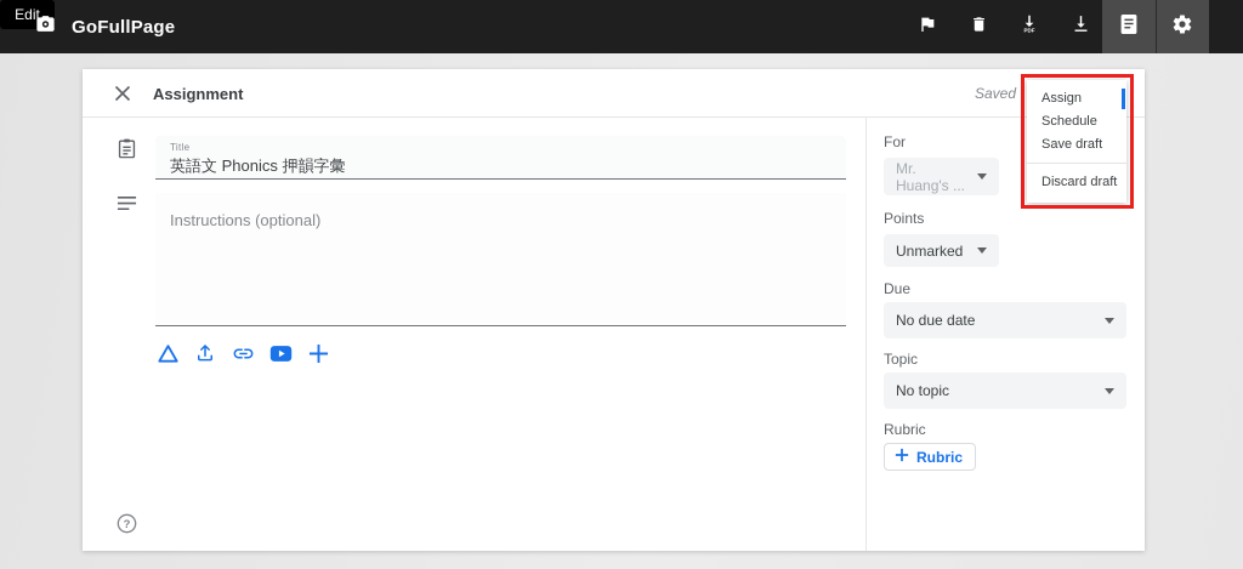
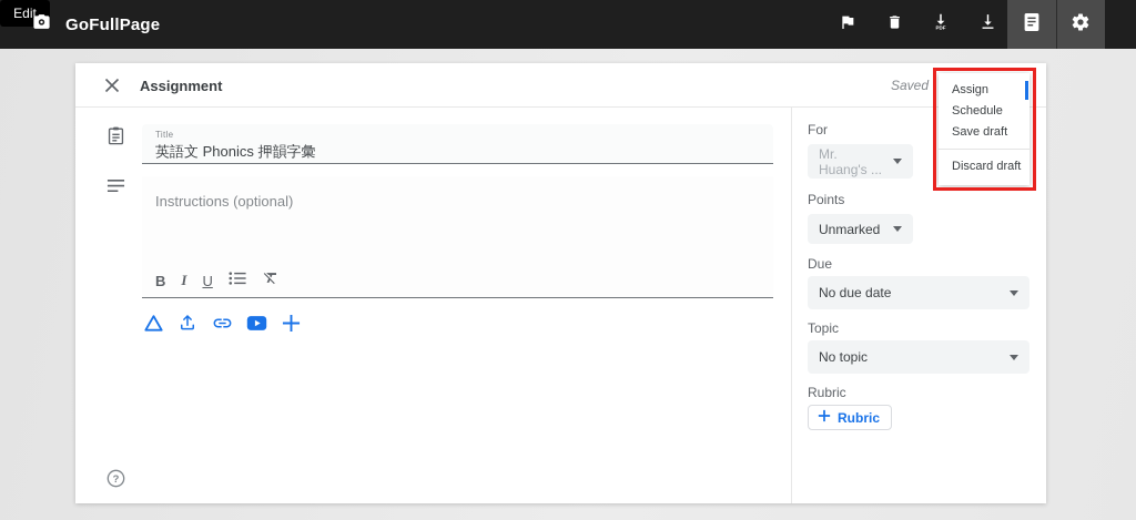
  GoFullPage
  Edit
  Assignment
  Saved
  Title
  英語文 Phonics 押韻字彙
  Instructions (optional)
+ B
+ I
+ U
  ?
  For
  Mr. Huang's ...
  Points
  Unmarked
  Due
  No due date
  Topic
  No topic
  Rubric
  Rubric
  Assign
  Schedule
  Save draft
  Discard draft
